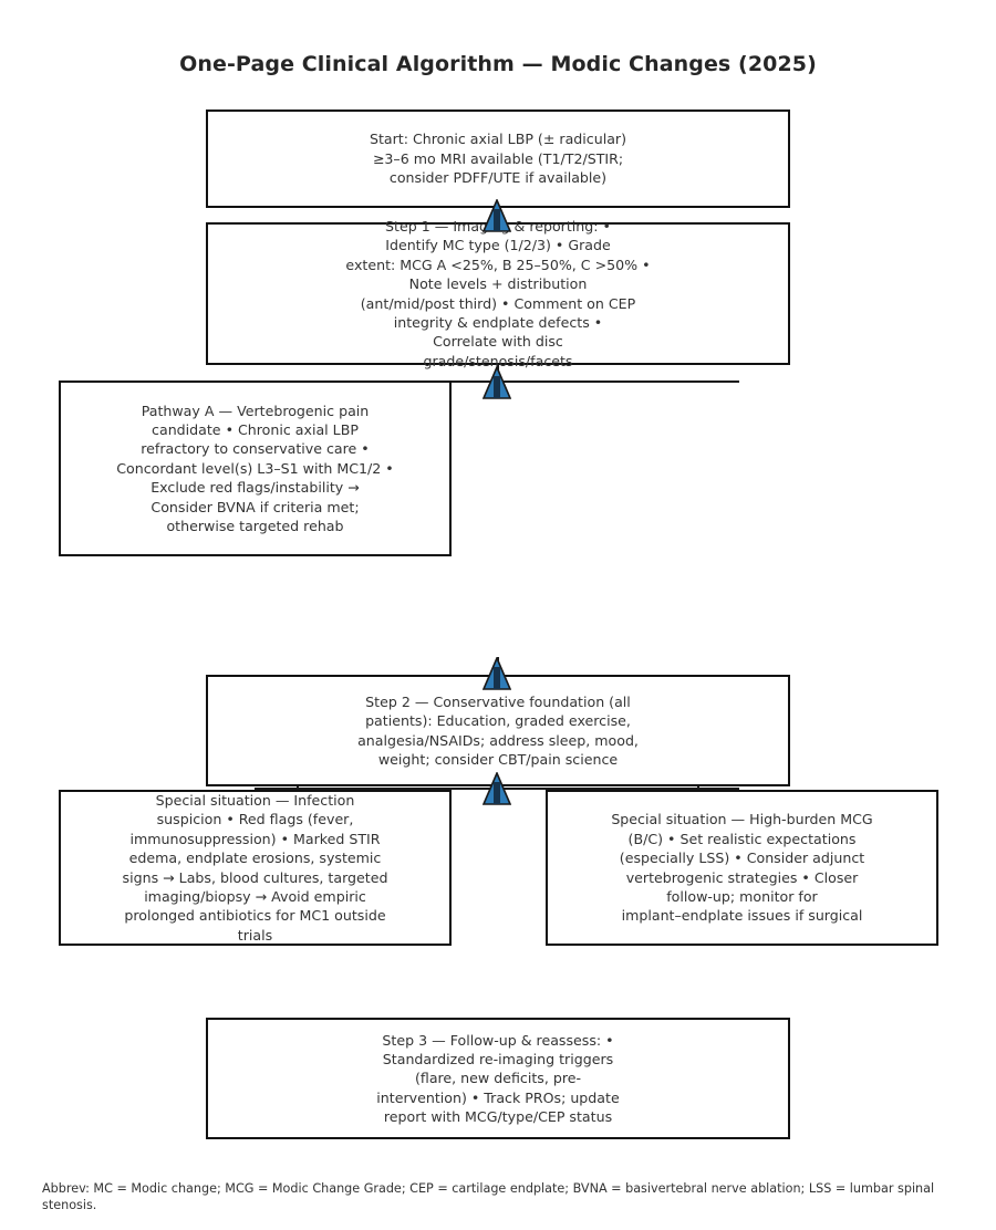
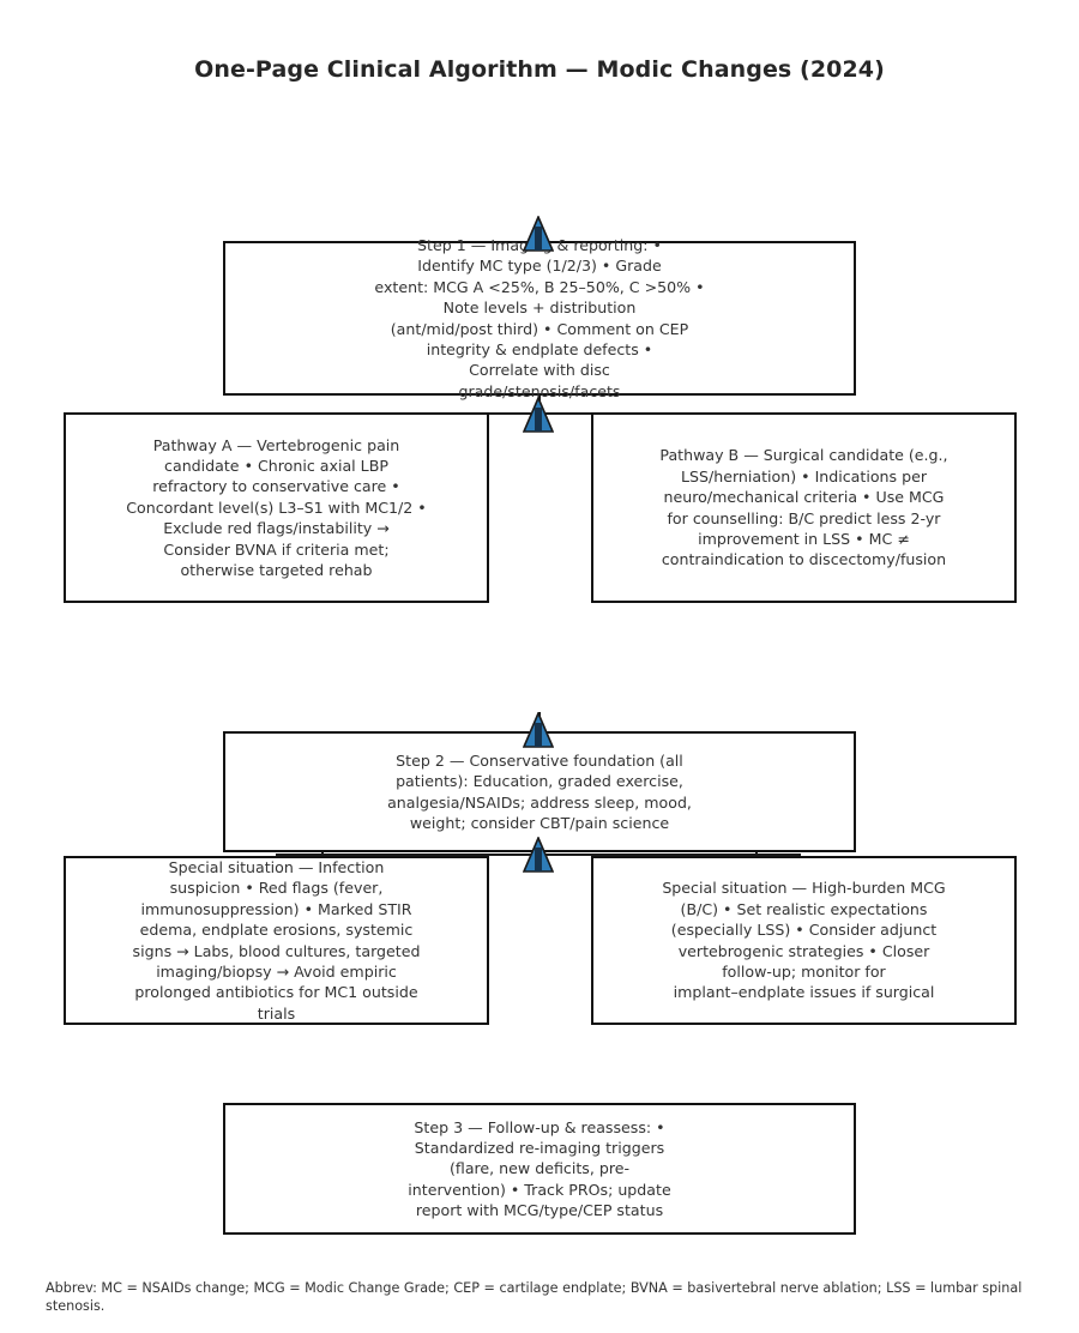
- One-Page Clinical Algorithm — Modic Changes (2025)
+ One-Page Clinical Algorithm — Modic Changes (2024)
- Start: Chronic axial LBP (± radicular)
- ≥3–6 mo MRI available (T1/T2/STIR;
- consider PDFF/UTE if available)
  Step 1 — Imag & reporting: •
  Identify MC type (1/2/3) • Grade
  extent: MCG A <25%, B 25–50%, C >50% •
  Note levels + distribution
  (ant/mid/post third) • Comment on CEP
  integrity & endplate defects •
  Correlate with disc
  grade/stenosis/facets
  Pathway A — Vertebrogenic pain
  candidate • Chronic axial LBP
  refractory to conservative care •
  Concordant level(s) L3–S1 with MC1/2 •
  Exclude red flags/instability →
  Consider BVNA if criteria met;
  otherwise targeted rehab
+ Pathway B — Surgical candidate (e.g.,
+ LSS/herniation) • Indications per
+ neuro/mechanical criteria • Use MCG
+ for counselling: B/C predict less 2-yr
+ improvement in LSS • MC ≠
+ contraindication to discectomy/fusion
  Step 2 — Conservative foundation (all
  patients): Education, graded exercise,
  analgesia/NSAIDs; address sleep, mood,
  weight; consider CBT/pain science
  Special situation — Infection
  suspicion • Red flags (fever,
  immunosuppression) • Marked STIR
  edema, endplate erosions, systemic
  signs → Labs, blood cultures, targeted
  imaging/biopsy → Avoid empiric
  prolonged antibiotics for MC1 outside
  trials
  Special situation — High-burden MCG
  (B/C) • Set realistic expectations
  (especially LSS) • Consider adjunct
  vertebrogenic strategies • Closer
  follow-up; monitor for
  implant–endplate issues if surgical
  Step 3 — Follow-up & reassess: •
  Standardized re-imaging triggers
  (flare, new deficits, pre-
  intervention) • Track PROs; update
  report with MCG/type/CEP status
- Abbrev: MC = Modic change; MCG = Modic Change Grade; CEP = cartilage endplate; BVNA = basivertebral nerve ablation; LSS = lumbar spinal stenosis.
+ Abbrev: MC = NSAIDs change; MCG = Modic Change Grade; CEP = cartilage endplate; BVNA = basivertebral nerve ablation; LSS = lumbar spinal stenosis.
